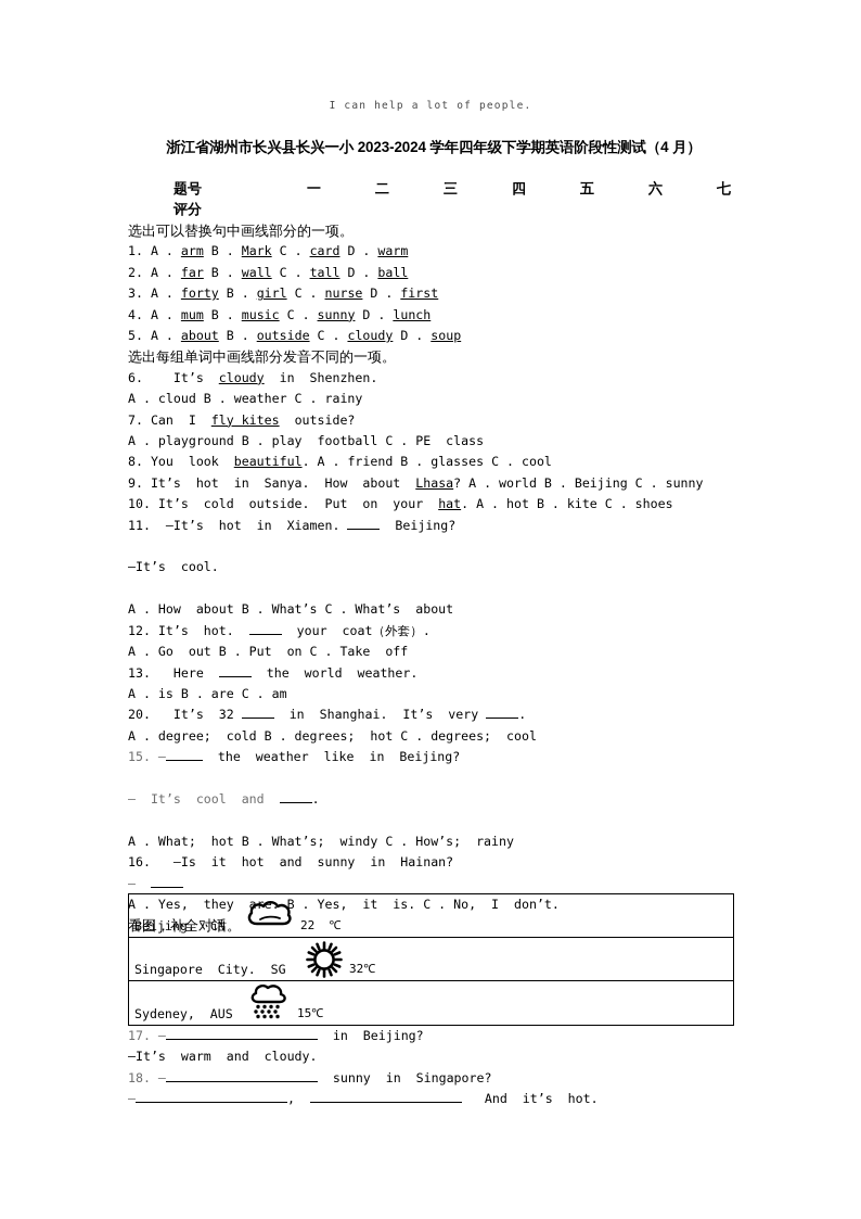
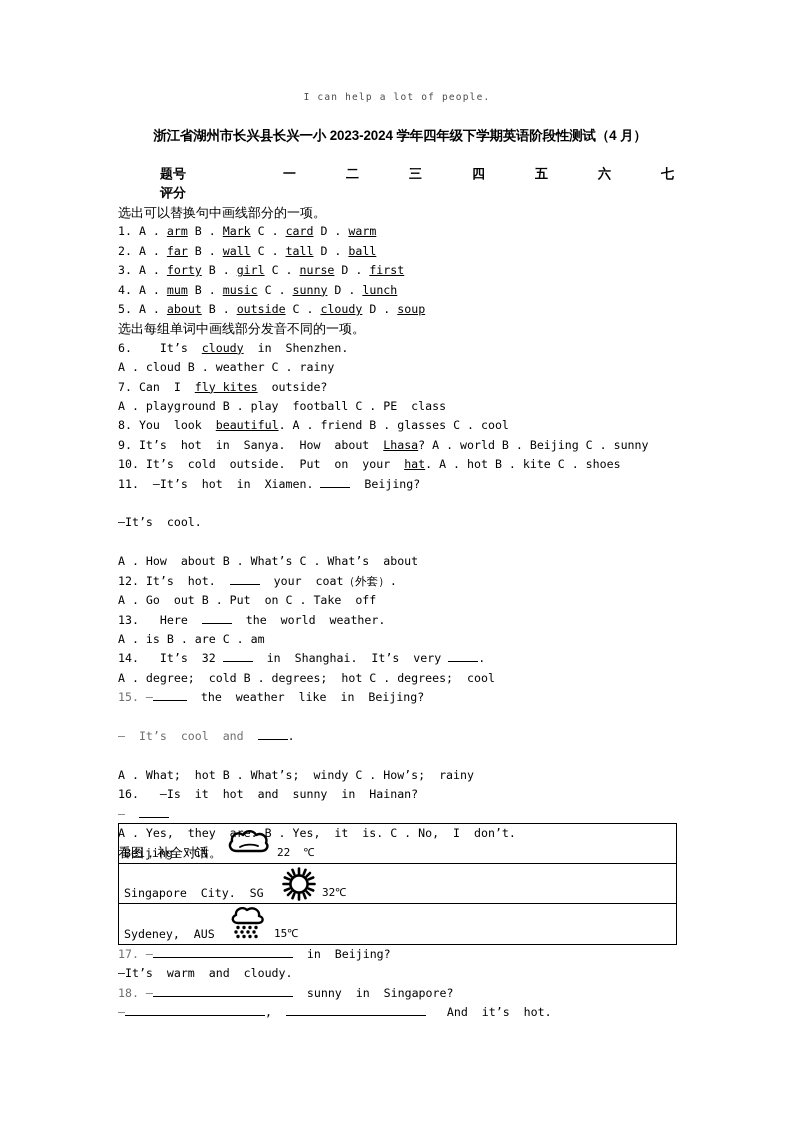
  I can help a lot of people.
  浙江省湖州市长兴县长兴一小 2023-2024 学年四年级下学期英语阶段性测试（4 月）
  题号
  一
  二
  三
  四
  五
  六
  七
  评分
  选出可以替换句中画线部分的一项。
  1. A . arm B . Mark C . card D . warm
  2. A . far B . wall C . tall D . ball
  3. A . forty B . girl C . nurse D . first
  4. A . mum B . music C . sunny D . lunch
  5. A . about B . outside C . cloudy D . soup
  选出每组单词中画线部分发音不同的一项。
  6. It’s cloudy in Shenzhen.
  A . cloud B . weather C . rainy
  7. Can I fly kites outside?
  A . playground B . play football C . PE class
  8. You look beautiful. A . friend B . glasses C . cool
  9. It’s hot in Sanya. How about Lhasa? A . world B . Beijing C . sunny
  10. It’s cold outside. Put on your hat. A . hot B . kite C . shoes
  11. —It’s hot in Xiamen. Beijing?
  —It’s cool.
  A . How about B . What’s C . What’s about
  12. It’s hot. your coat（外套）.
  A . Go out B . Put on C . Take off
  13. Here the world weather.
  A . is B . are C . am
- 20. It’s 32 in Shanghai. It’s very .
+ 14. It’s 32 in Shanghai. It’s very .
  A . degree; cold B . degrees; hot C . degrees; cool
  15. — the weather like in Beijing?
  — It’s cool and .
  A . What; hot B . What’s; windy C . How’s; rainy
  16. —Is it hot and sunny in Hainan?
  —
  A . Yes, they ae B . Yes, it is. C . No, I don’t.
  看图，补全对话。
  Beijing. CN
  22 ℃
  Singapore City. SG
  32℃
  Sydeney, AUS
  15℃
  17. — in Beijing?
  —It’s warm and cloudy.
  18. — sunny in Singapore?
  — , And it’s hot.
